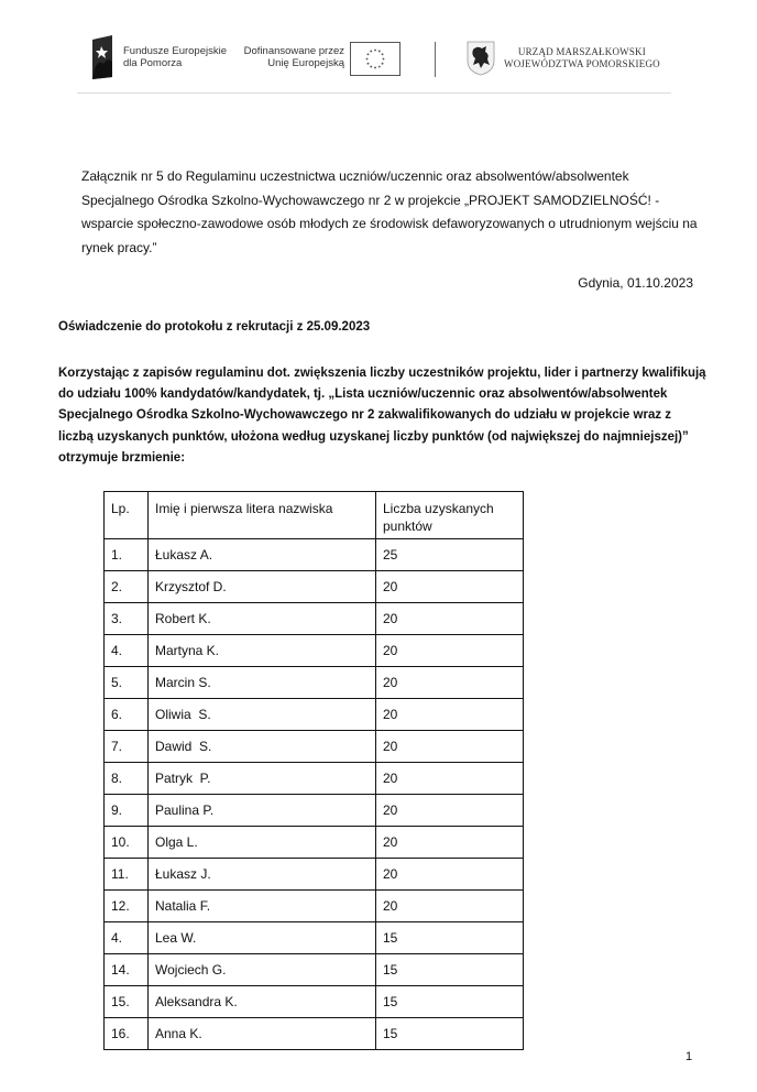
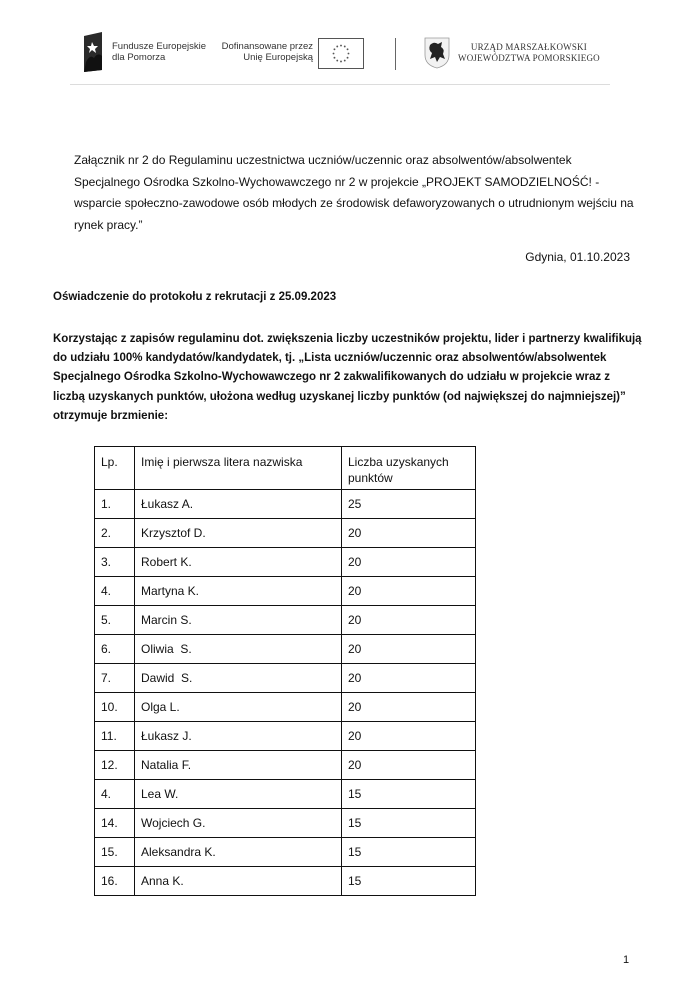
  Fundusze Europejskie
  dla Pomorza
  Dofinansowane przez
  Unię Europejską
  URZĄD MARSZAŁKOWSKI
  WOJEWÓDZTWA POMORSKIEGO
- Załącznik nr 5 do Regulaminu uczestnictwa uczniów/uczennic oraz absolwentów/absolwentek Specjalnego Ośrodka Szkolno-Wychowawczego nr 2 w projekcie „PROJEKT SAMODZIELNOŚĆ! - wsparcie społeczno-zawodowe osób młodych ze środowisk defaworyzowanych o utrudnionym wejściu na rynek pracy.”
+ Załącznik nr 2 do Regulaminu uczestnictwa uczniów/uczennic oraz absolwentów/absolwentek Specjalnego Ośrodka Szkolno-Wychowawczego nr 2 w projekcie „PROJEKT SAMODZIELNOŚĆ! - wsparcie społeczno-zawodowe osób młodych ze środowisk defaworyzowanych o utrudnionym wejściu na rynek pracy.”
  Gdynia, 01.10.2023
  Oświadczenie do protokołu z rekrutacji z 25.09.2023
  Korzystając z zapisów regulaminu dot. zwiększenia liczby uczestników projektu, lider i partnerzy kwalifikują do udziału 100% kandydatów/kandydatek, tj. „Lista uczniów/uczennic oraz absolwentów/absolwentek Specjalnego Ośrodka Szkolno-Wychowawczego nr 2 zakwalifikowanych do udziału w projekcie wraz z liczbą uzyskanych punktów, ułożona według uzyskanej liczby punktów (od największej do najmniejszej)” otrzymuje brzmienie:
  Lp.	Imię i pierwsza litera nazwiska	Liczba uzyskanych punktów
  1.	Łukasz A.	25
  2.	Krzysztof D.	20
  3.	Robert K.	20
  4.	Martyna K.	20
  5.	Marcin S.	20
  6.	Oliwia S.	20
  7.	Dawid S.	20
- 8.	Patryk P.	20
- 9.	Paulina P.	20
  10.	Olga L.	20
  11.	Łukasz J.	20
  12.	Natalia F.	20
  4.	Lea W.	15
  14.	Wojciech G.	15
  15.	Aleksandra K.	15
  16.	Anna K.	15
  1
